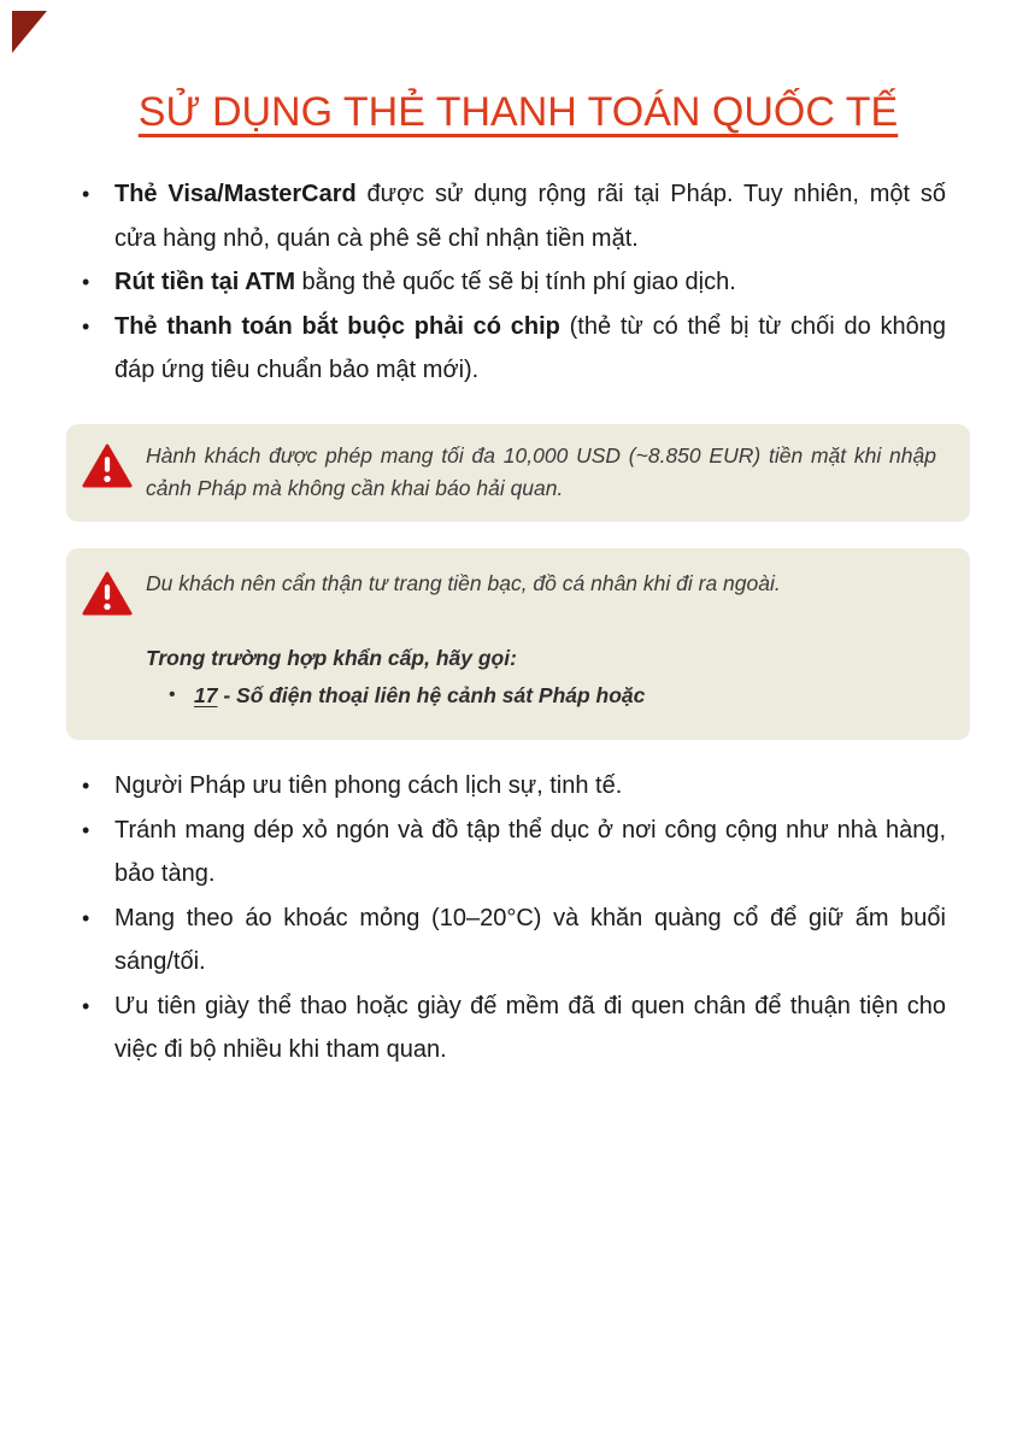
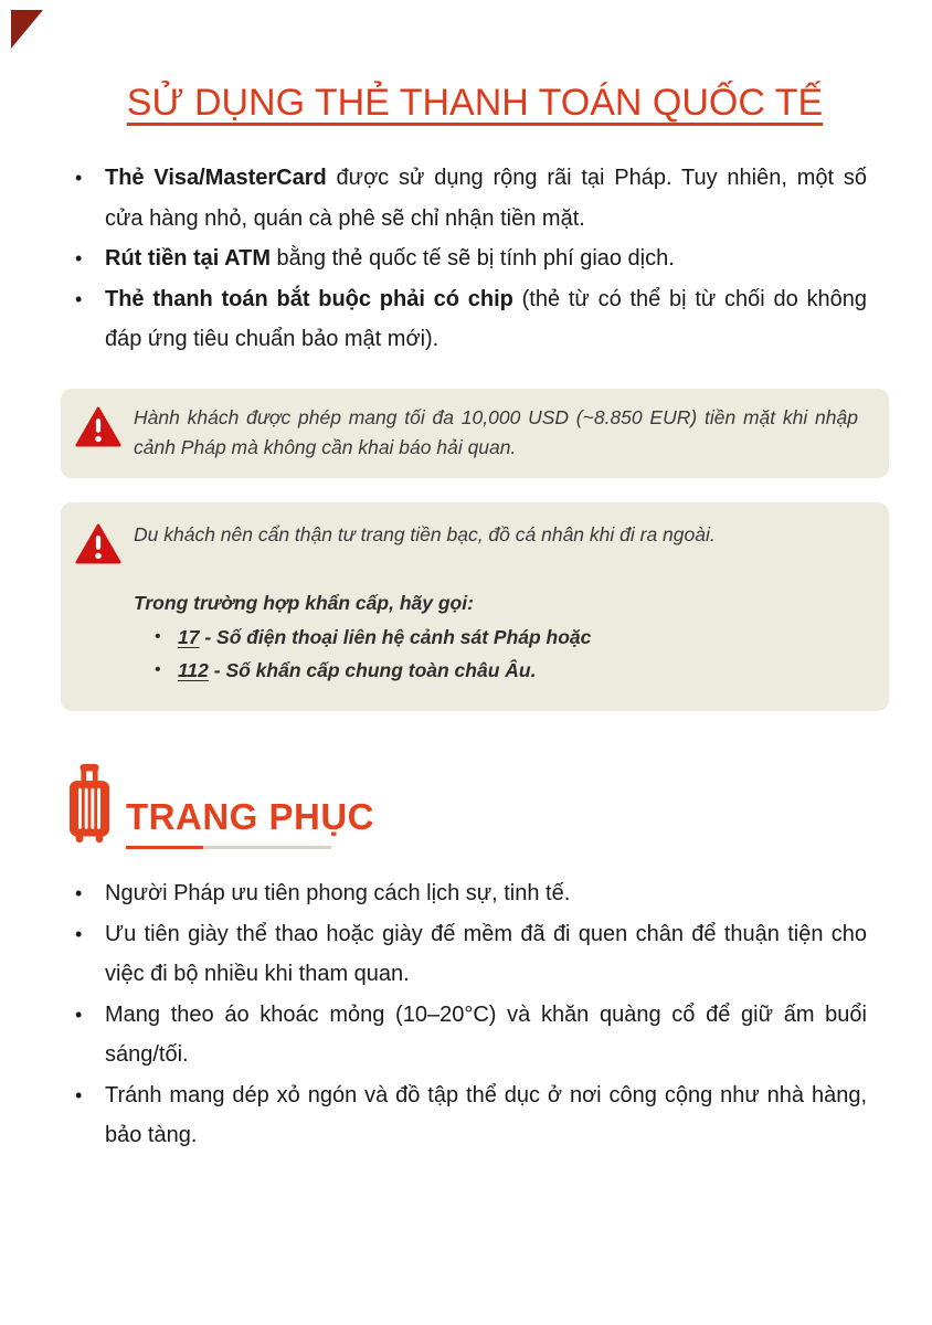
  SỬ DỤNG THẺ THANH TOÁN QUỐC TẾ
  Thẻ Visa/MasterCard được sử dụng rộng rãi tại Pháp. Tuy nhiên, một số cửa hàng nhỏ, quán cà phê sẽ chỉ nhận tiền mặt.
  Rút tiền tại ATM bằng thẻ quốc tế sẽ bị tính phí giao dịch.
  Thẻ thanh toán bắt buộc phải có chip (thẻ từ có thể bị từ chối do không đáp ứng tiêu chuẩn bảo mật mới).
  Hành khách được phép mang tối đa 10,000 USD (~8.850 EUR) tiền mặt khi nhập cảnh Pháp mà không cần khai báo hải quan.
  Du khách nên cẩn thận tư trang tiền bạc, đồ cá nhân khi đi ra ngoài.
  Trong trường hợp khẩn cấp, hãy gọi:
  17 - Số điện thoại liên hệ cảnh sát Pháp hoặc
+ 112 - Số khẩn cấp chung toàn châu Âu.
+ TRANG PHỤC
  Người Pháp ưu tiên phong cách lịch sự, tinh tế.
- Tránh mang dép xỏ ngón và đồ tập thể dục ở nơi công cộng như nhà hàng, bảo tàng.
+ Ưu tiên giày thể thao hoặc giày đế mềm đã đi quen chân để thuận tiện cho việc đi bộ nhiều khi tham quan.
  Mang theo áo khoác mỏng (10–20°C) và khăn quàng cổ để giữ ấm buổi sáng/tối.
- Ưu tiên giày thể thao hoặc giày đế mềm đã đi quen chân để thuận tiện cho việc đi bộ nhiều khi tham quan.
+ Tránh mang dép xỏ ngón và đồ tập thể dục ở nơi công cộng như nhà hàng, bảo tàng.
